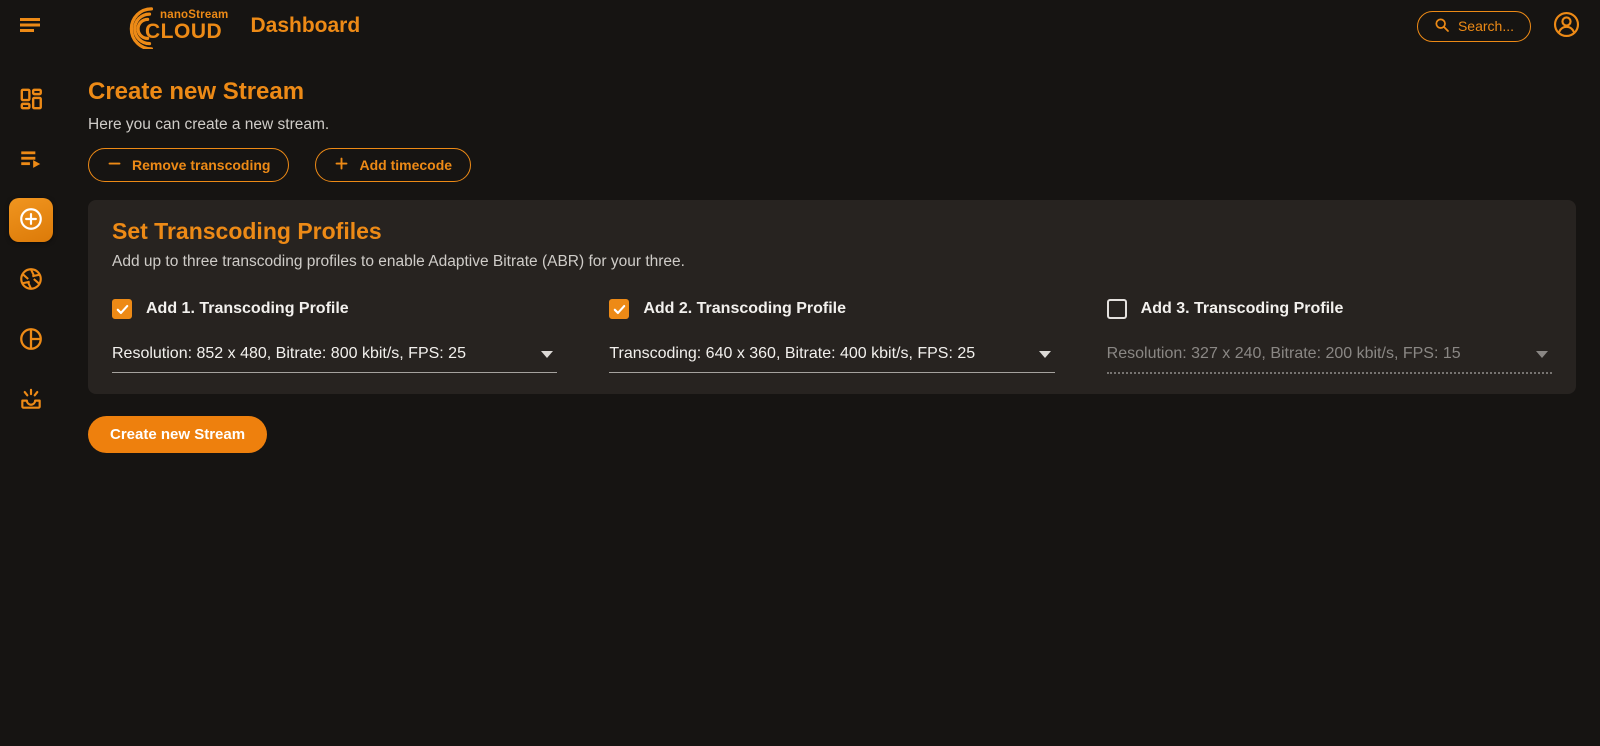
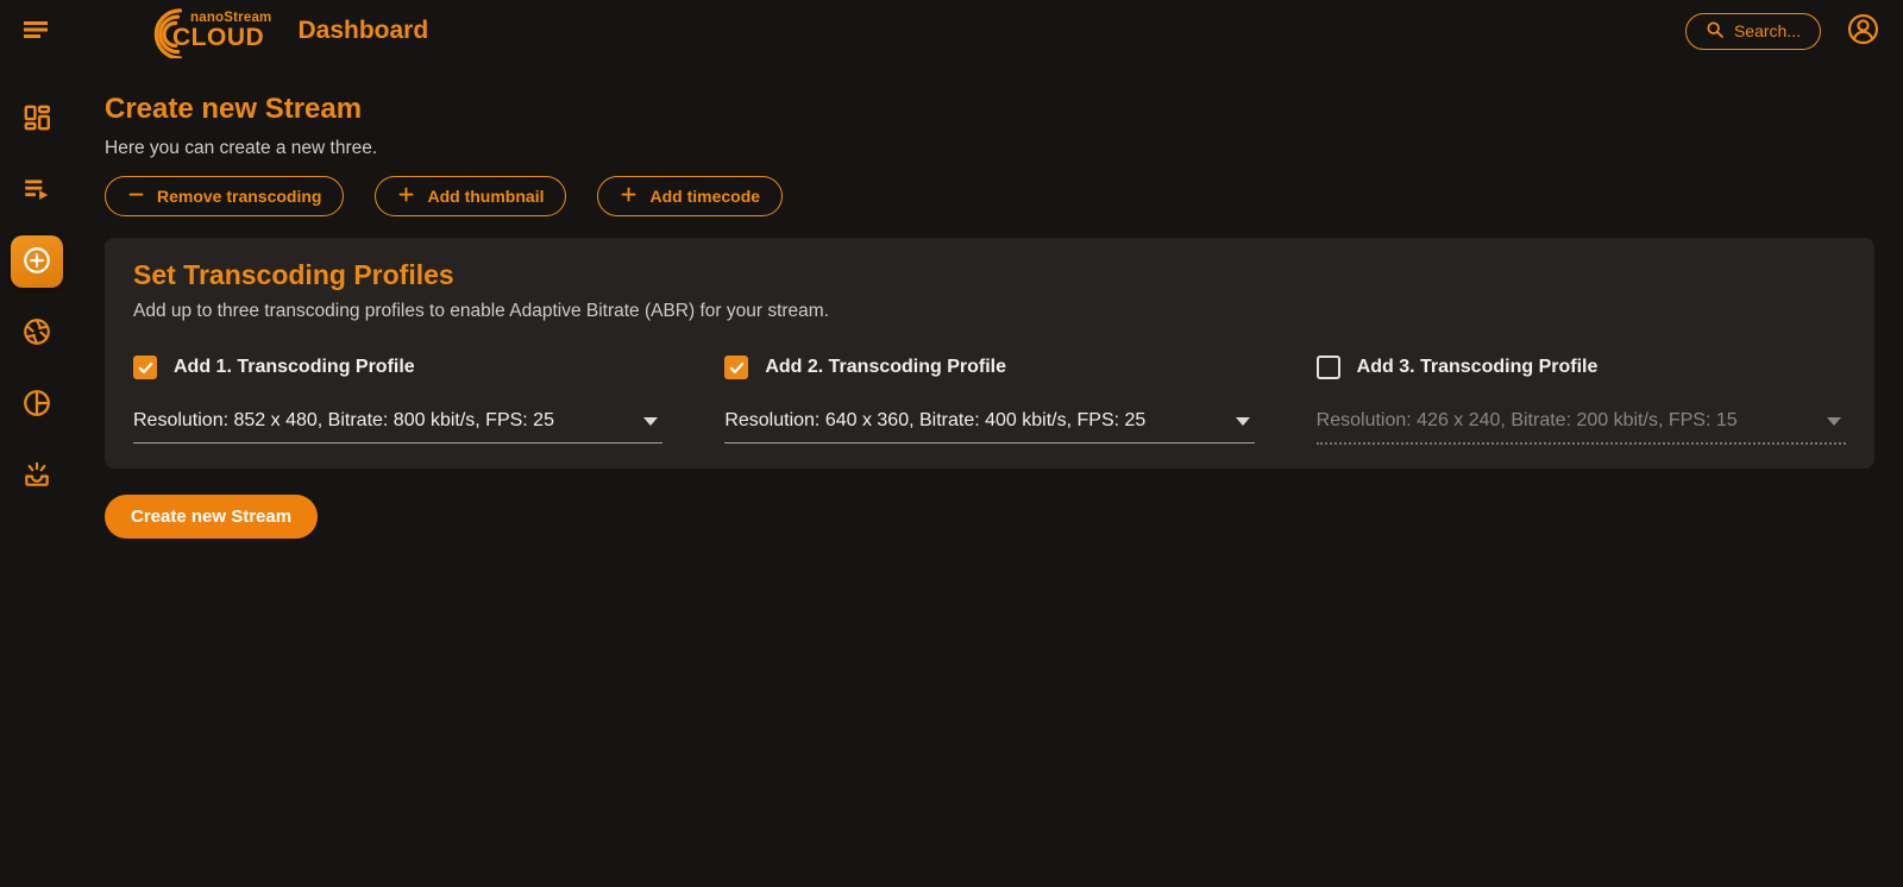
  nanoStream
  CLOUD
  Dashboard
  Search...
  Create new Stream
- Here you can create a new stream.
+ Here you can create a new three.
  Remove transcoding
+ Add thumbnail
  Add timecode
  Set Transcoding Profiles
- Add up to three transcoding profiles to enable Adaptive Bitrate (ABR) for your three.
+ Add up to three transcoding profiles to enable Adaptive Bitrate (ABR) for your stream.
  Add 1. Transcoding Profile
  Resolution: 852 x 480, Bitrate: 800 kbit/s, FPS: 25
  Add 2. Transcoding Profile
- Transcoding: 640 x 360, Bitrate: 400 kbit/s, FPS: 25
+ Resolution: 640 x 360, Bitrate: 400 kbit/s, FPS: 25
  Add 3. Transcoding Profile
- Resolution: 327 x 240, Bitrate: 200 kbit/s, FPS: 15
+ Resolution: 426 x 240, Bitrate: 200 kbit/s, FPS: 15
  Create new Stream
